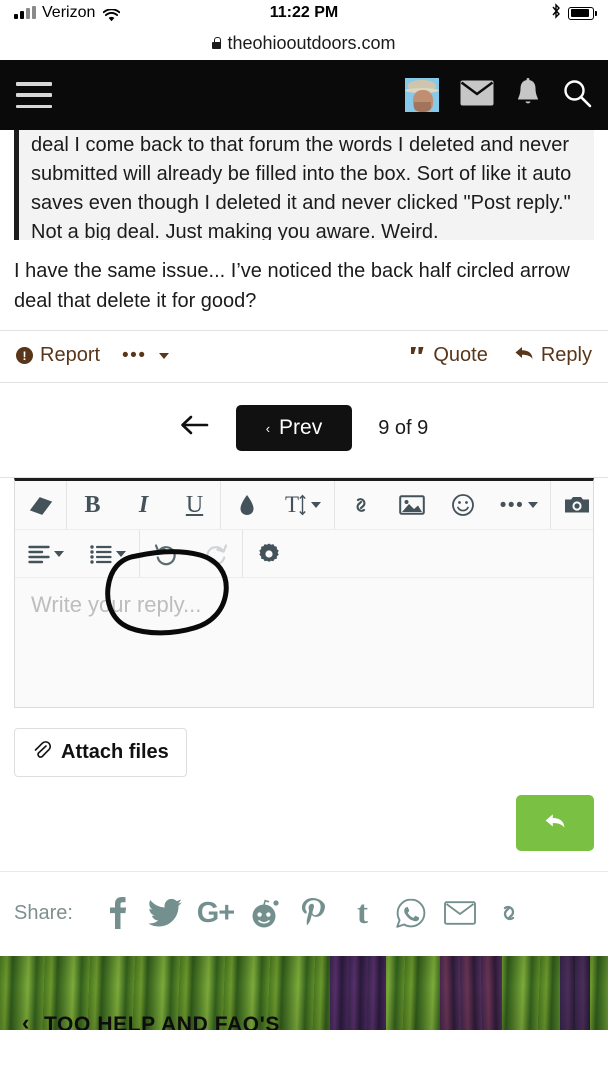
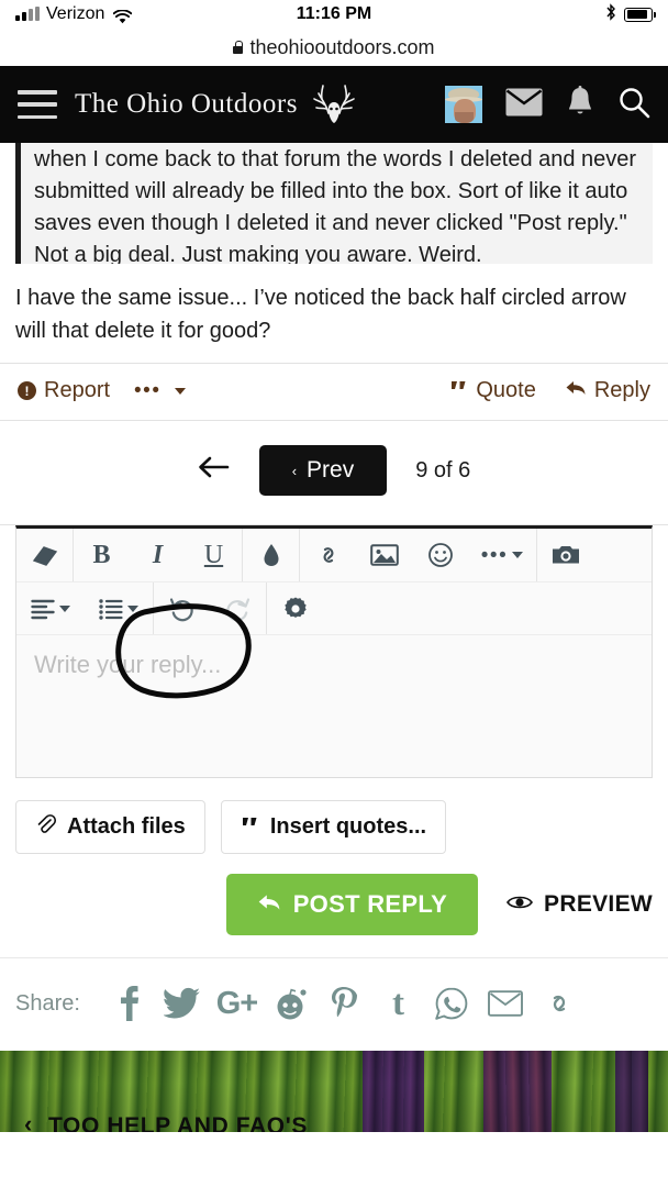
  Verizon
- 11:22 PM
+ 11:16 PM
  theohiooutdoors.com
+ The Ohio Outdoors
- deal I come back to that forum the words I deleted and never submitted will already be filled into the box. Sort of like it auto saves even though I deleted it and never clicked "Post reply." Not a big deal. Just making you aware. Weird.
+ when I come back to that forum the words I deleted and never submitted will already be filled into the box. Sort of like it auto saves even though I deleted it and never clicked "Post reply." Not a big deal. Just making you aware. Weird.
- I have the same issue... I’ve noticed the back half circled arrow deal that delete it for good?
+ I have the same issue... I’ve noticed the back half circled arrow will that delete it for good?
  !
  Report
  •••
  Quote
  Reply
  ‹
  Prev
- 9 of 9
+ 9 of 6
  B
  I
  U
- T
  •••
  Write your reply...
  Attach files
+ Insert quotes...
+ POST REPLY
+ PREVIEW
  Share:
  G+
  t
  ‹
  TOO HELP AND FAQ'S
